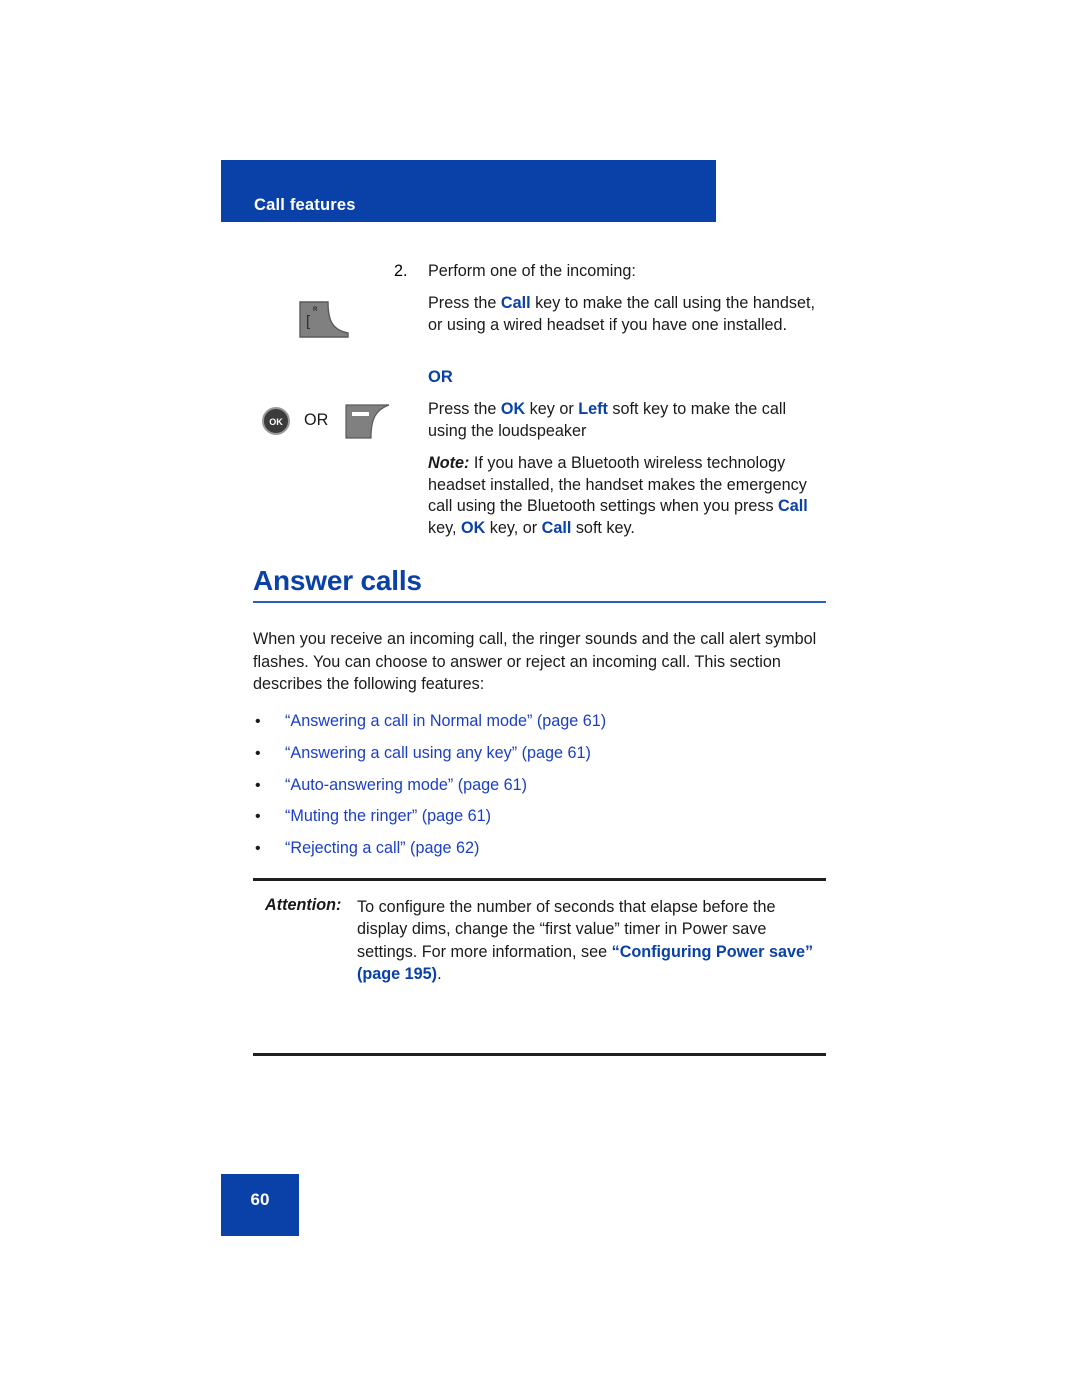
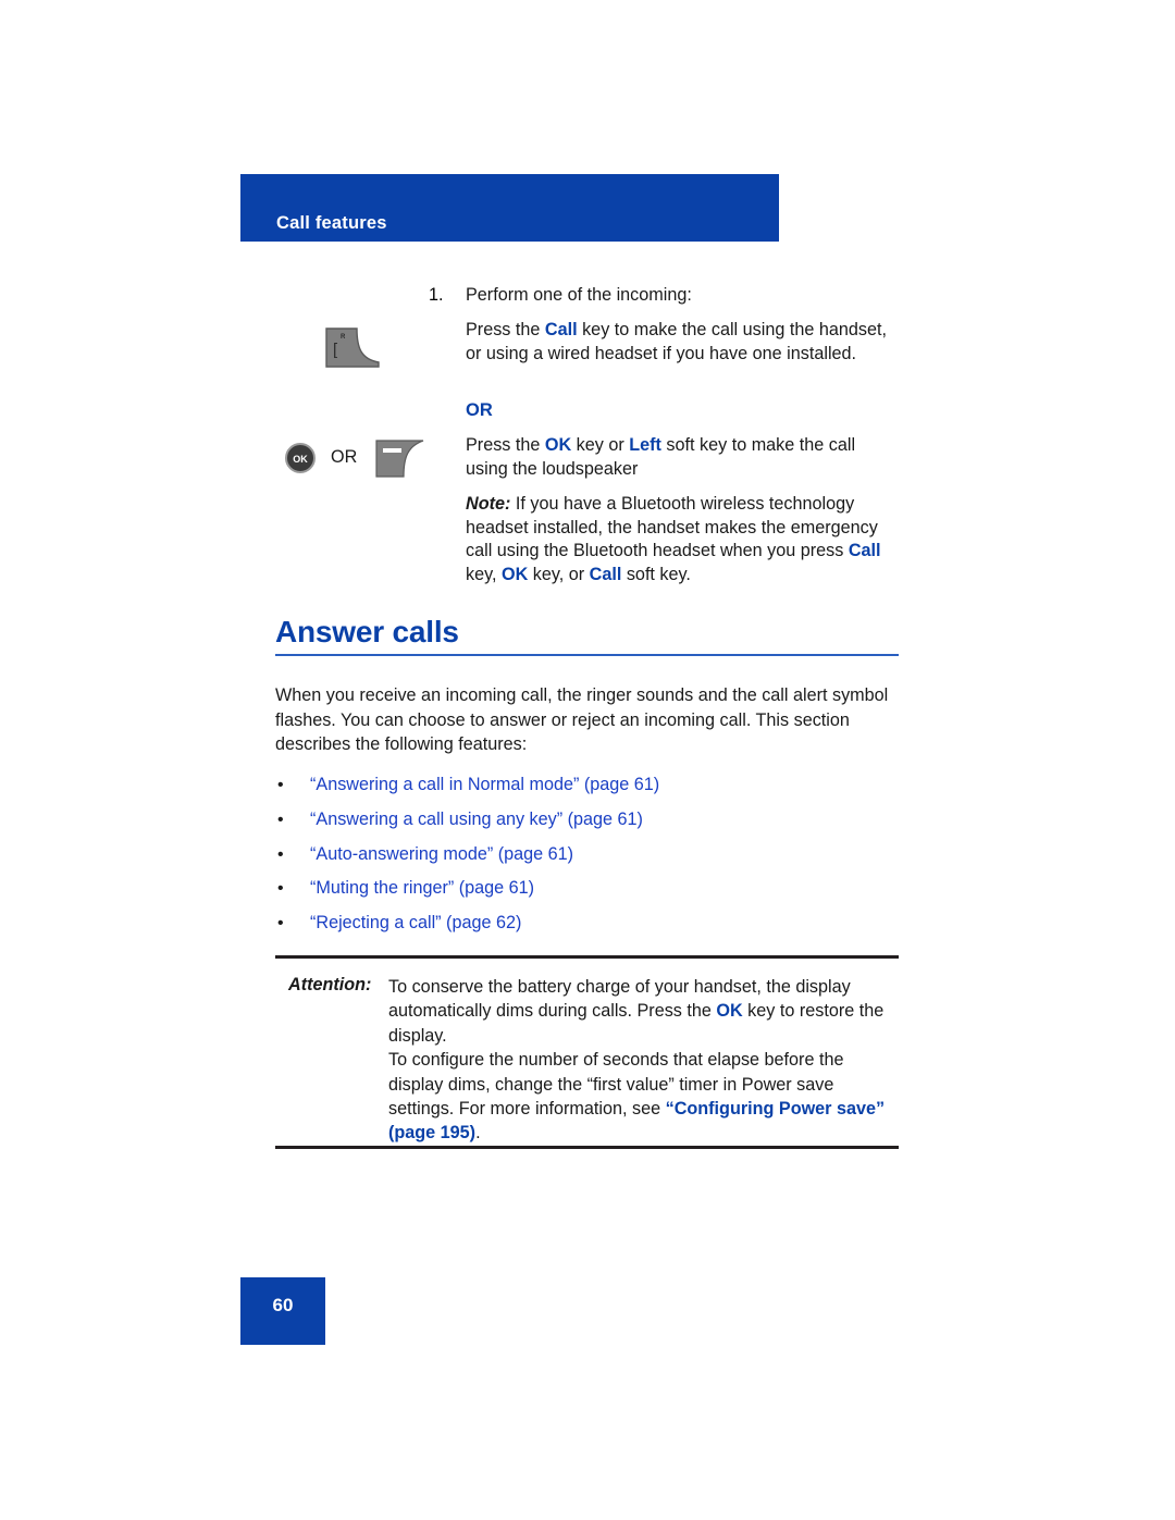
  Call features
- 2.
+ 1.
  Perform one of the incoming:
  [
  Press the Call key to make the call using the handset, or using a wired headset if you have one installed.
  OR
  OK
  OR
  Press the OK key or Left soft key to make the call using the loudspeaker
- Note: If you have a Bluetooth wireless technology headset installed, the handset makes the emergency call using the Bluetooth settings when you press Call key, OK key, or Call soft key.
+ Note: If you have a Bluetooth wireless technology headset installed, the handset makes the emergency call using the Bluetooth headset when you press Call key, OK key, or Call soft key.
  Answer calls
  When you receive an incoming call, the ringer sounds and the call alert symbol flashes. You can choose to answer or reject an incoming call. This section describes the following features:
  •
  “Answering a call in Normal mode” (page 61)
  •
  “Answering a call using any key” (page 61)
  •
  “Auto-answering mode” (page 61)
  •
  “Muting the ringer” (page 61)
  •
  “Rejecting a call” (page 62)
  Attention:
+ To conserve the battery charge of your handset, the display automatically dims during calls. Press the OK key to restore the display.
  To configure the number of seconds that elapse before the display dims, change the “first value” timer in Power save settings. For more information, see “Configuring Power save” (page 195).
  60
